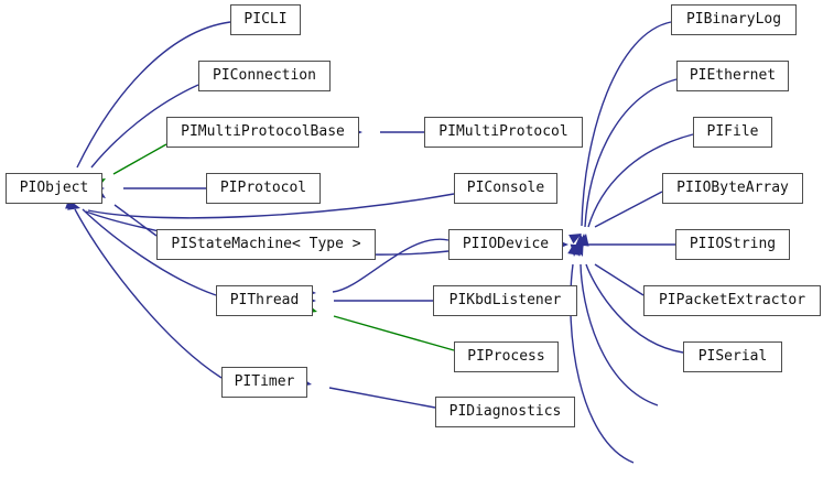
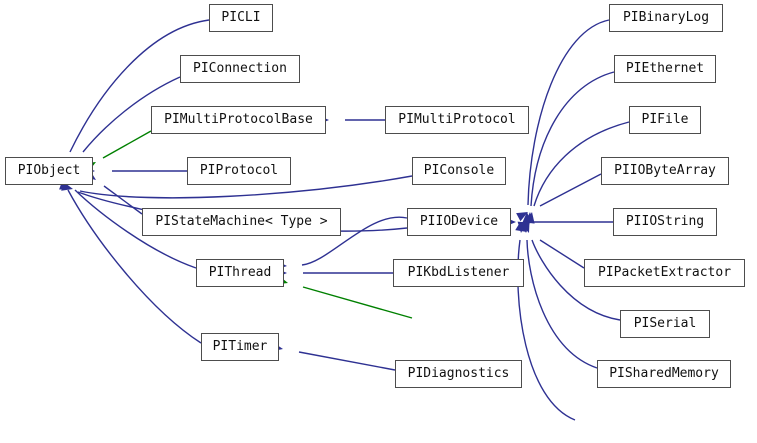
  PIObject
  PICLI
  PIConnection
  PIMultiProtocolBase
  PIMultiProtocol
  PIProtocol
  PIStateMachine< Type >
  PIThread
  PITimer
  PIConsole
  PIIODevice
  PIKbdListener
- PIProcess
  PIDiagnostics
  PIBinaryLog
  PIEthernet
  PIFile
  PIIOByteArray
  PIIOString
  PIPacketExtractor
  PISerial
+ PISharedMemory
